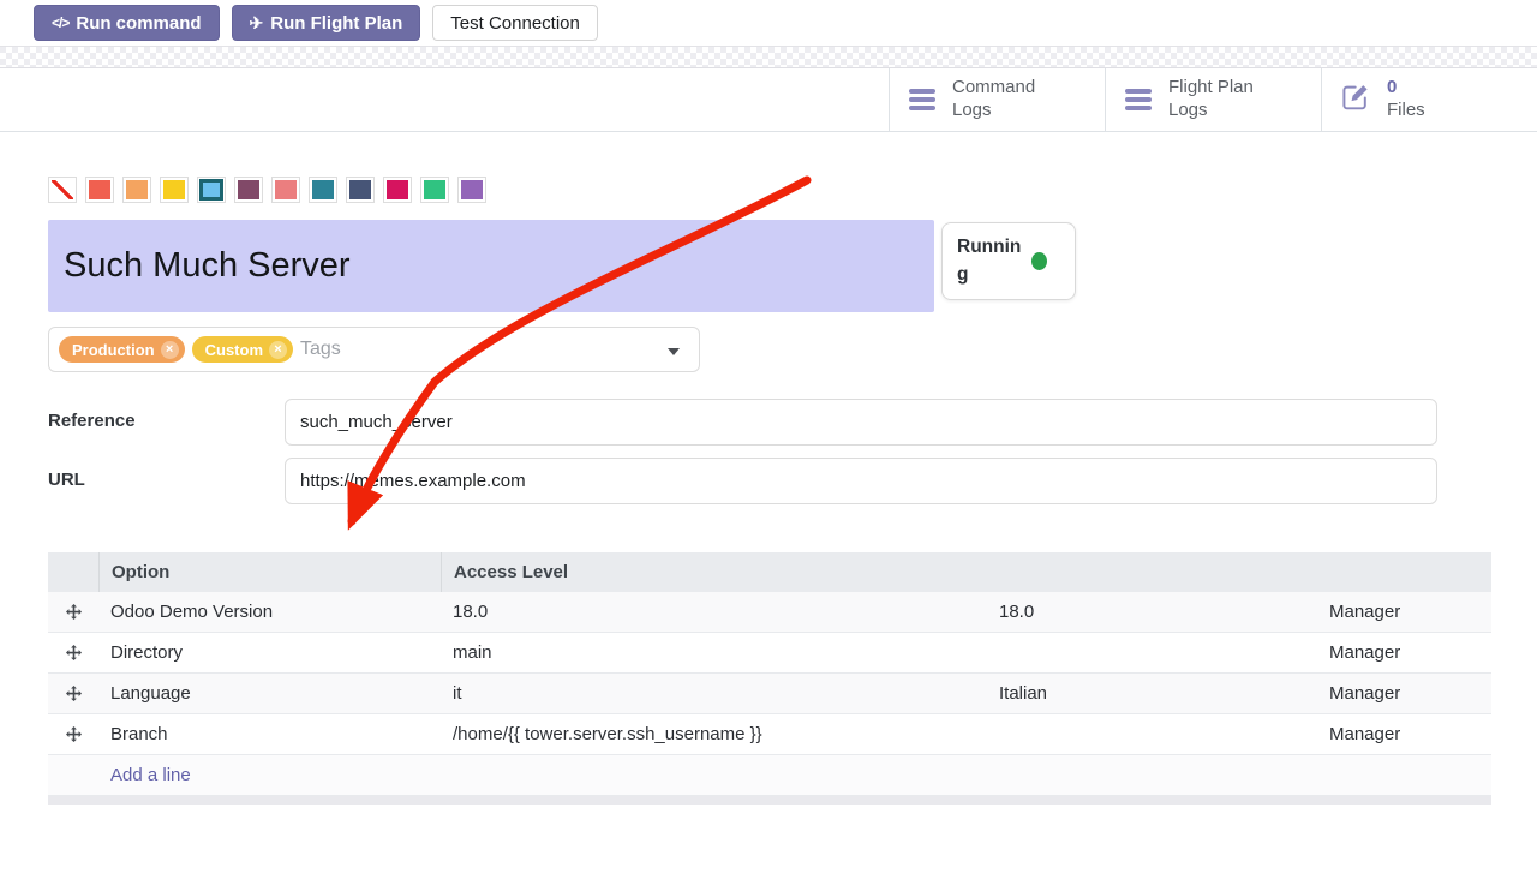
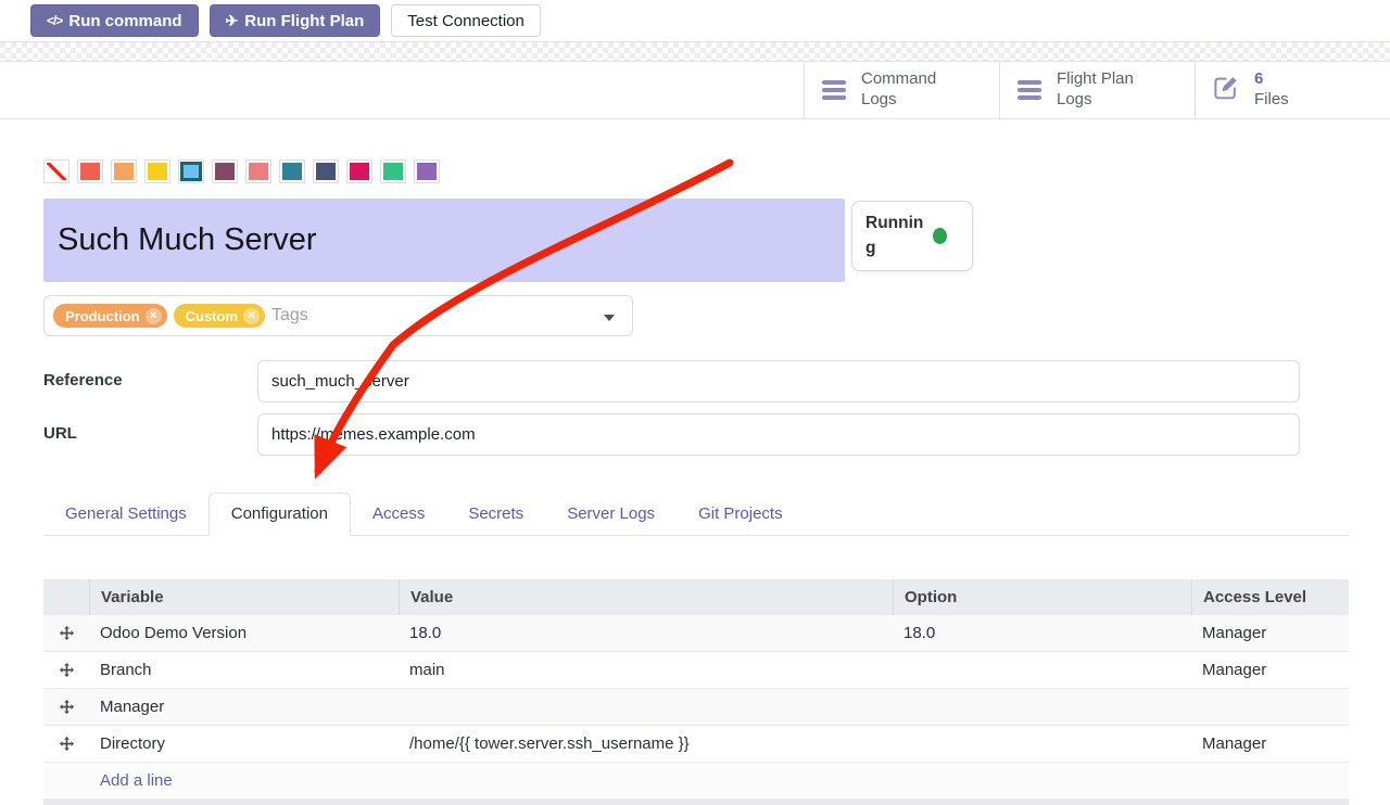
  </>
  Run command
  ✈
  Run Flight Plan
  Test Connection
  Command
  Logs
  Flight Plan
  Logs
- 0
+ 6
  Files
  Such Much Server
  Running
  Production
  ×
  Custom
  ×
  Tags
  Reference
  such_much_erver
  URL
  https://mmes.example.com
+ General Settings
+ Configuration
+ Access
+ Secrets
+ Server Logs
+ Git Projects
+ Variable
+ Value
  Option
  Access Level
  Odoo Demo Version
  18.0
  18.0
  Manager
- Directory
+ Branch
  main
  Manager
- Language
- it
- Italian
  Manager
- Branch
+ Directory
  /home/{{ tower.server.ssh_username }}
  Manager
  Add a line
